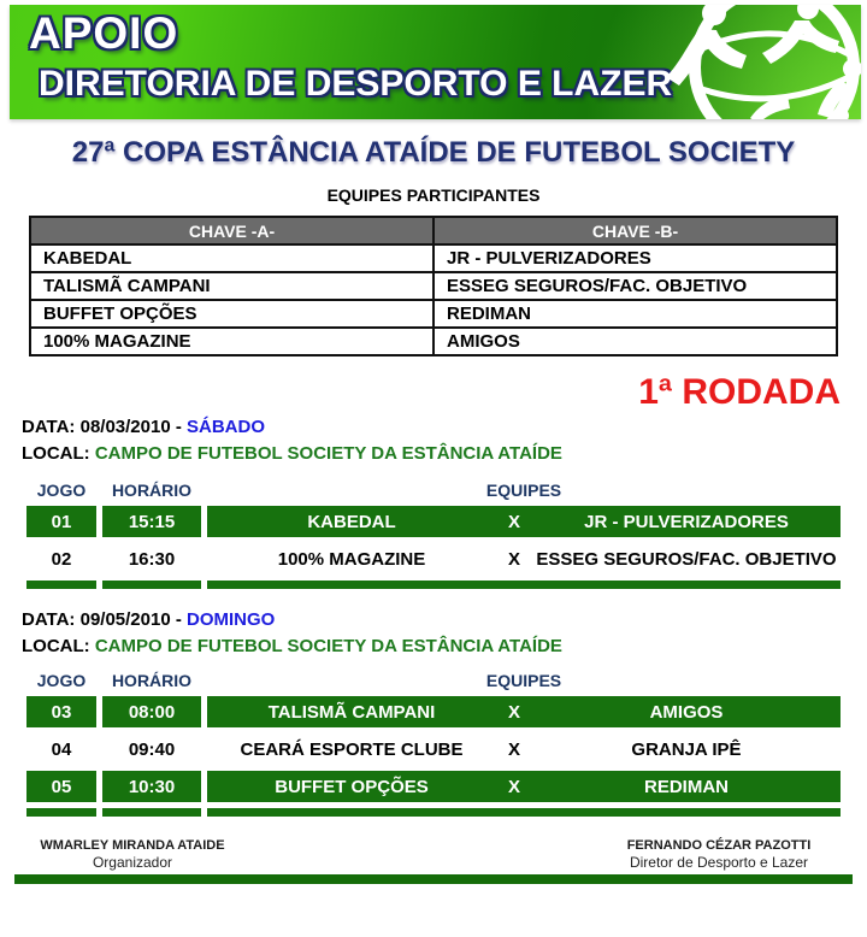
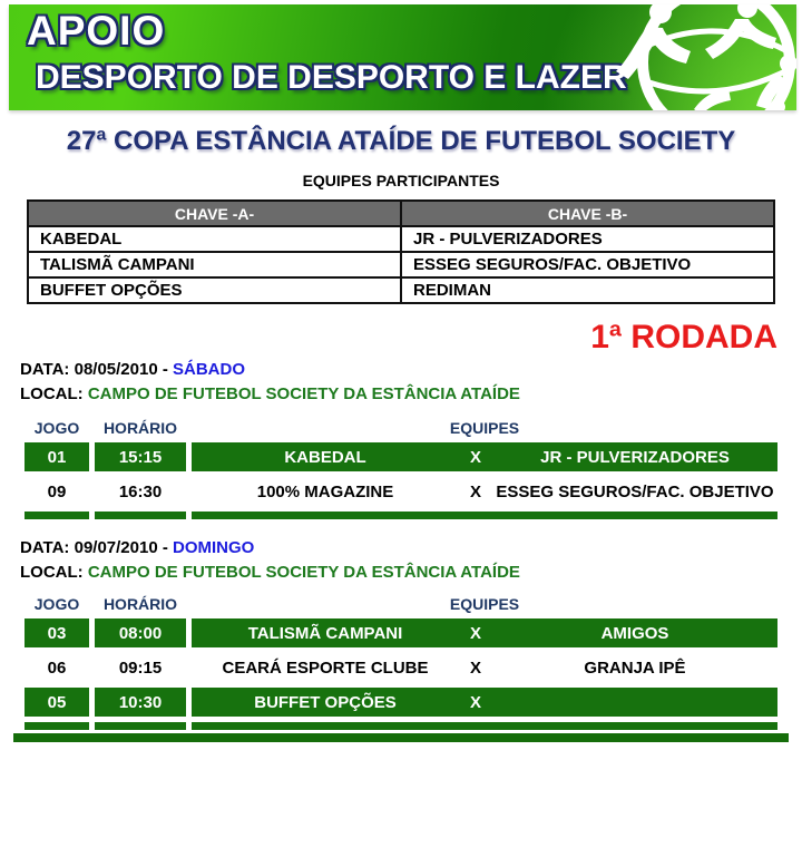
  APOIO
- DIRETORIA DE DESPORTO E LAZER
+ DESPORTO DE DESPORTO E LAZER
  27ª COPA ESTÂNCIA ATAÍDE DE FUTEBOL SOCIETY
  EQUIPES PARTICIPANTES
  CHAVE -A-	CHAVE -B-
  KABEDAL	JR - PULVERIZADORES
  TALISMÃ CAMPANI	ESSEG SEGUROS/FAC. OBJETIVO
  BUFFET OPÇÕES	REDIMAN
- 100% MAGAZINE	AMIGOS
  1ª RODADA
- DATA: 08/03/2010 - SÁBADO
+ DATA: 08/05/2010 - SÁBADO
  LOCAL: CAMPO DE FUTEBOL SOCIETY DA ESTÂNCIA ATAÍDE
  JOGO
  HORÁRIO
  EQUIPES
  01
  15:15
  KABEDAL
  X
  JR - PULVERIZADORES
- 02
+ 09
  16:30
  100% MAGAZINE
  X
  ESSEG SEGUROS/FAC. OBJETIVO
- DATA: 09/05/2010 - DOMINGO
+ DATA: 09/07/2010 - DOMINGO
  LOCAL: CAMPO DE FUTEBOL SOCIETY DA ESTÂNCIA ATAÍDE
  JOGO
  HORÁRIO
  EQUIPES
  03
  08:00
  TALISMÃ CAMPANI
  X
  AMIGOS
- 04
+ 06
- 09:40
+ 09:15
  CEARÁ ESPORTE CLUBE
  X
  GRANJA IPÊ
  05
  10:30
  BUFFET OPÇÕES
  X
- REDIMAN
- WMARLEY MIRANDA ATAIDE
- Organizador
- FERNANDO CÉZAR PAZOTTI
- Diretor de Desporto e Lazer
